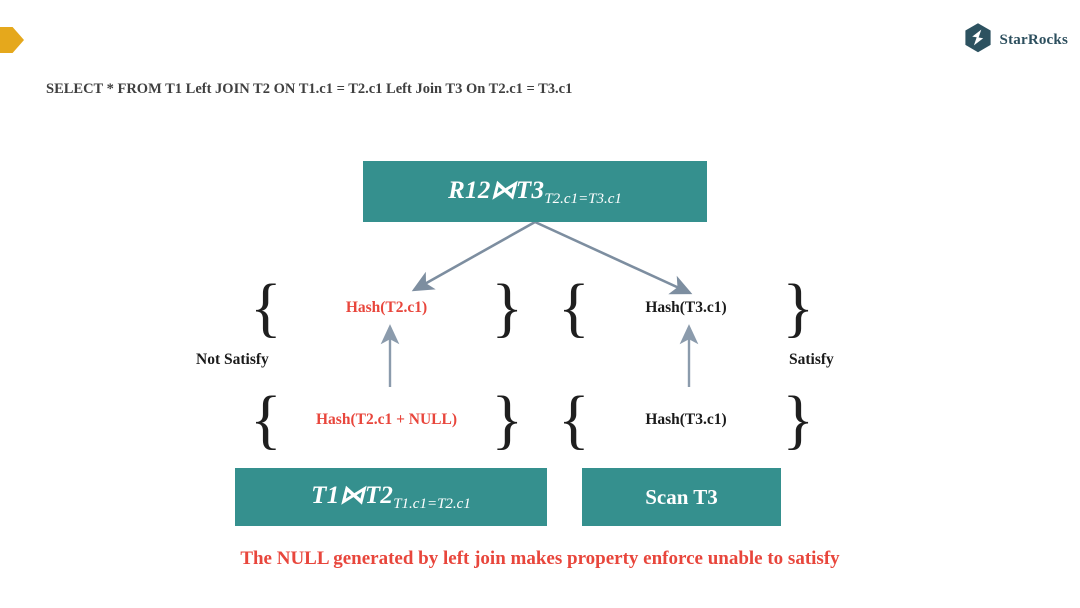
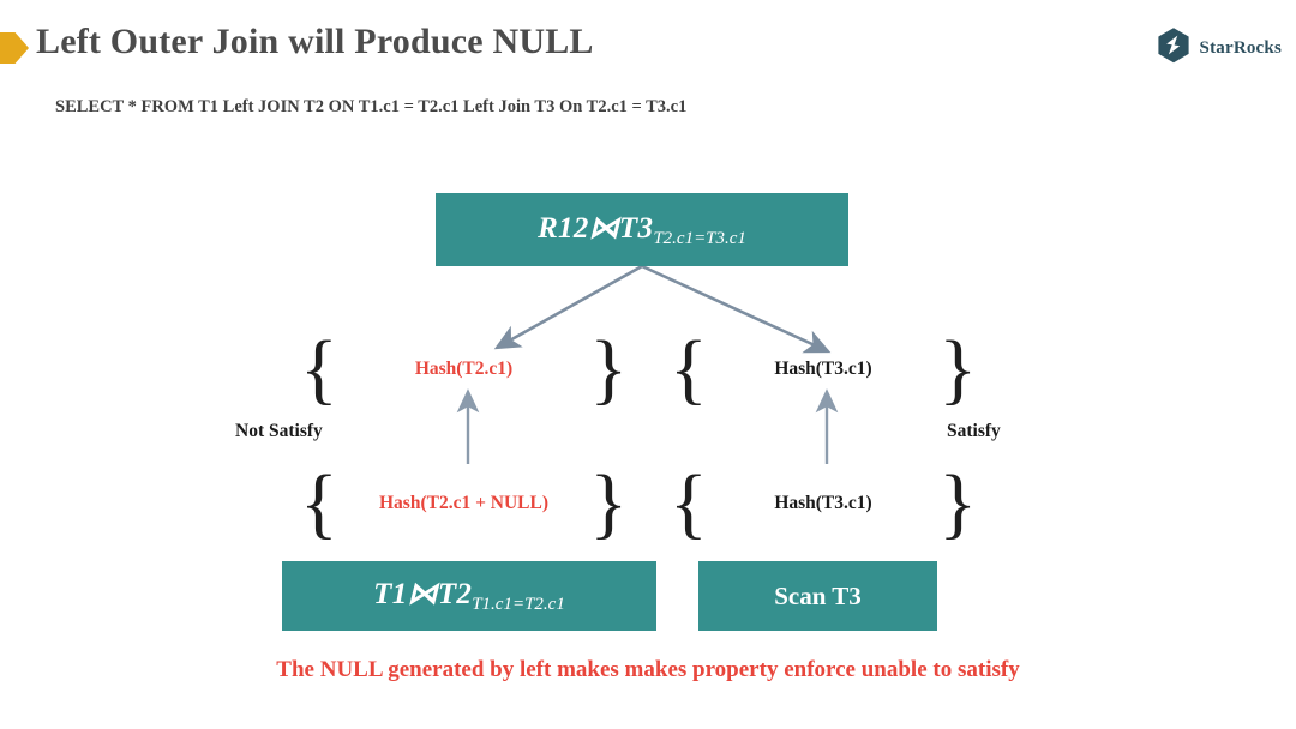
+ Left Outer Join will Produce NULL
  SELECT * FROM T1 Left JOIN T2 ON T1.c1 = T2.c1 Left Join T3 On T2.c1 = T3.c1
  StarRocks
  R12⋈T3T2.c1=T3.c1
  {
  Hash(T2.c1)
  }
  {
  Hash(T3.c1)
  }
  Not Satisfy
  Satisfy
  {
  Hash(T2.c1 + NULL)
  }
  {
  Hash(T3.c1)
  }
  T1⋈T2T1.c1=T2.c1
  Scan T3
- The NULL generated by left join makes property enforce unable to satisfy
+ The NULL generated by left makes makes property enforce unable to satisfy
